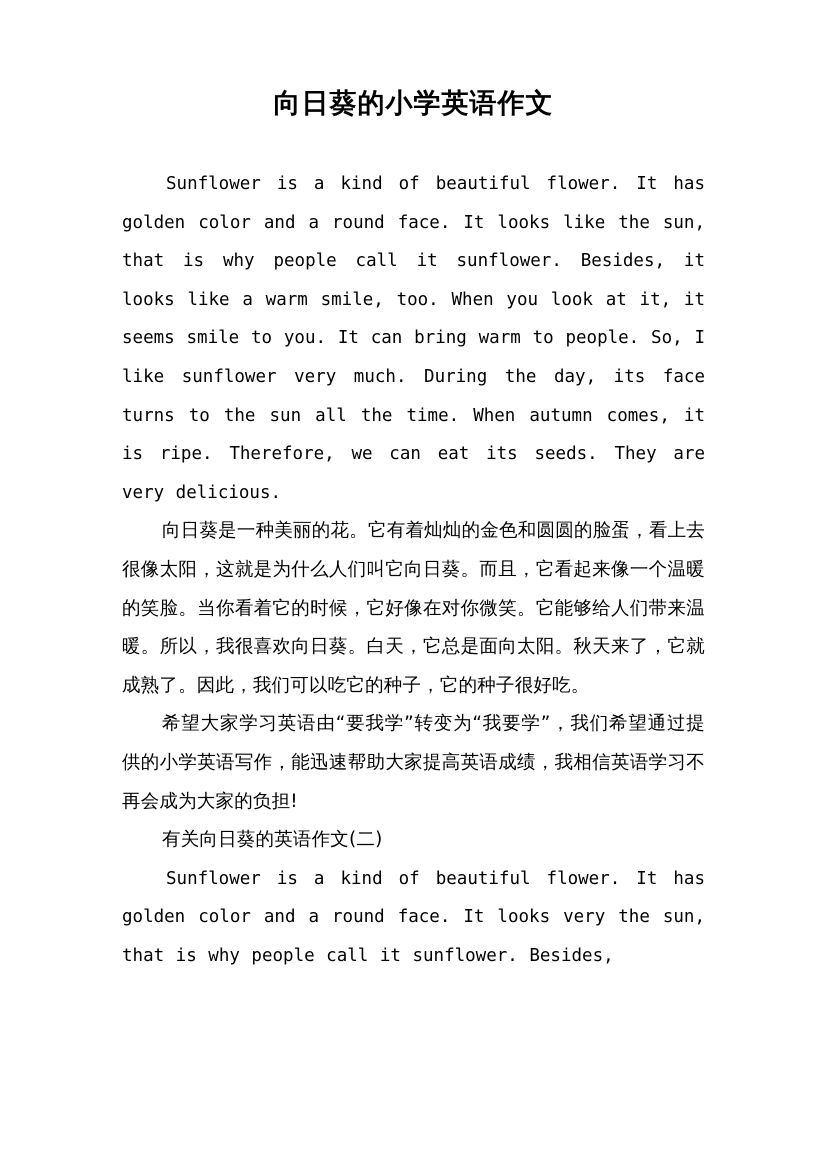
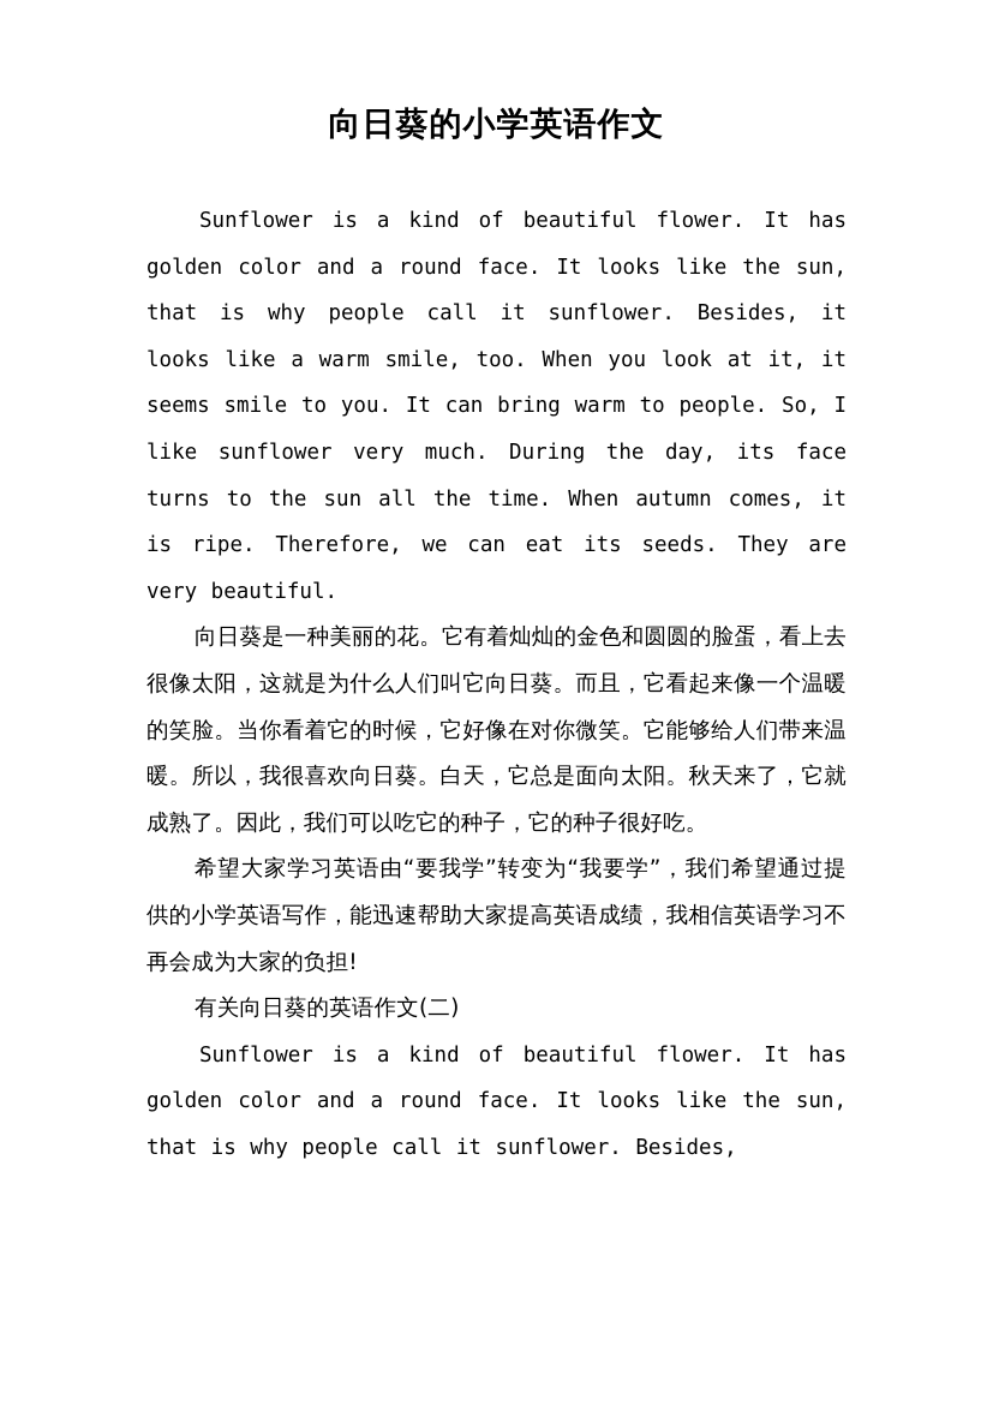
  向日葵的小学英语作文
- Sunflower is a kind of beautiful flower. It has golden color and a round face. It looks like the sun, that is why people call it sunflower. Besides, it looks like a warm smile, too. When you look at it, it seems smile to you. It can bring warm to people. So, I like sunflower very much. During the day, its face turns to the sun all the time. When autumn comes, it is ripe. Therefore, we can eat its seeds. They are very delicious.
+ Sunflower is a kind of beautiful flower. It has golden color and a round face. It looks like the sun, that is why people call it sunflower. Besides, it looks like a warm smile, too. When you look at it, it seems smile to you. It can bring warm to people. So, I like sunflower very much. During the day, its face turns to the sun all the time. When autumn comes, it is ripe. Therefore, we can eat its seeds. They are very beautiful.
  向日葵是一种美丽的花。它有着灿灿的金色和圆圆的脸蛋，看上去很像太阳，这就是为什么人们叫它向日葵。而且，它看起来像一个温暖的笑脸。当你看着它的时候，它好像在对你微笑。它能够给人们带来温暖。所以，我很喜欢向日葵。白天，它总是面向太阳。秋天来了，它就成熟了。因此，我们可以吃它的种子，它的种子很好吃。
  希望大家学习英语由“要我学”转变为“我要学”，我们希望通过提供的小学英语写作，能迅速帮助大家提高英语成绩，我相信英语学习不再会成为大家的负担!
  有关向日葵的英语作文(二)
- Sunflower is a kind of beautiful flower. It has golden color and a round face. It looks very the sun, that is why people call it sunflower. Besides,
+ Sunflower is a kind of beautiful flower. It has golden color and a round face. It looks like the sun, that is why people call it sunflower. Besides,
